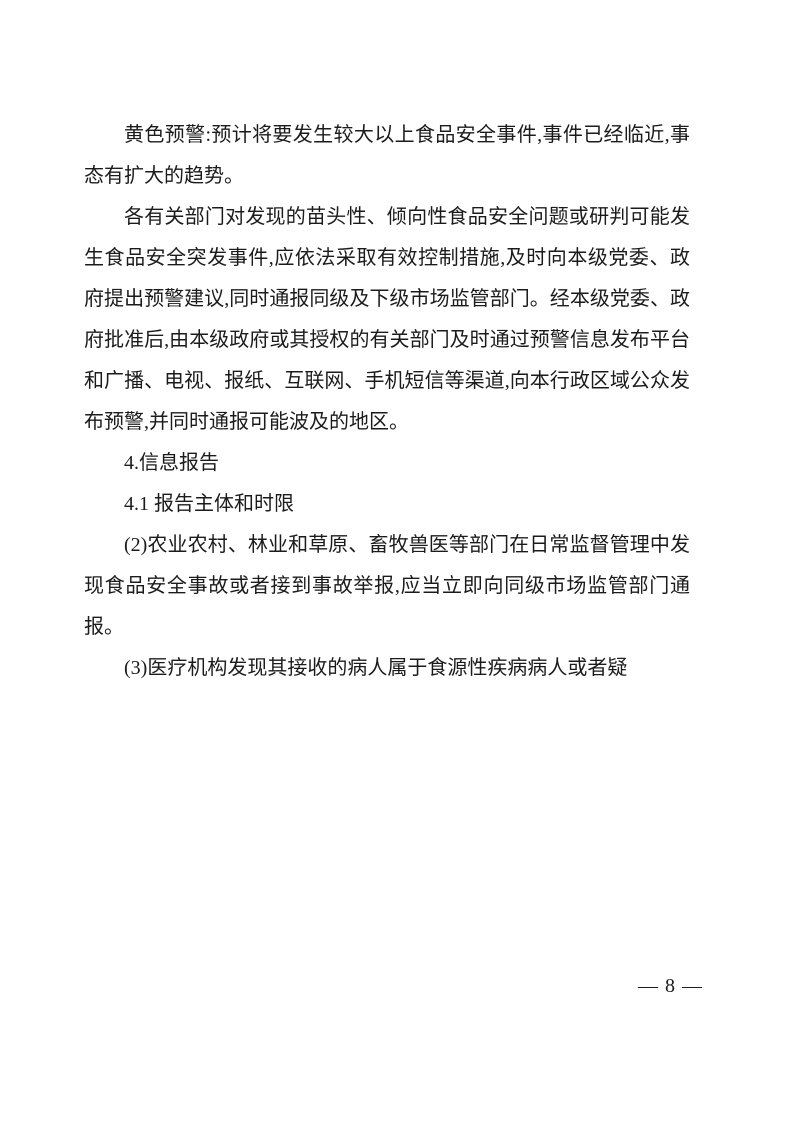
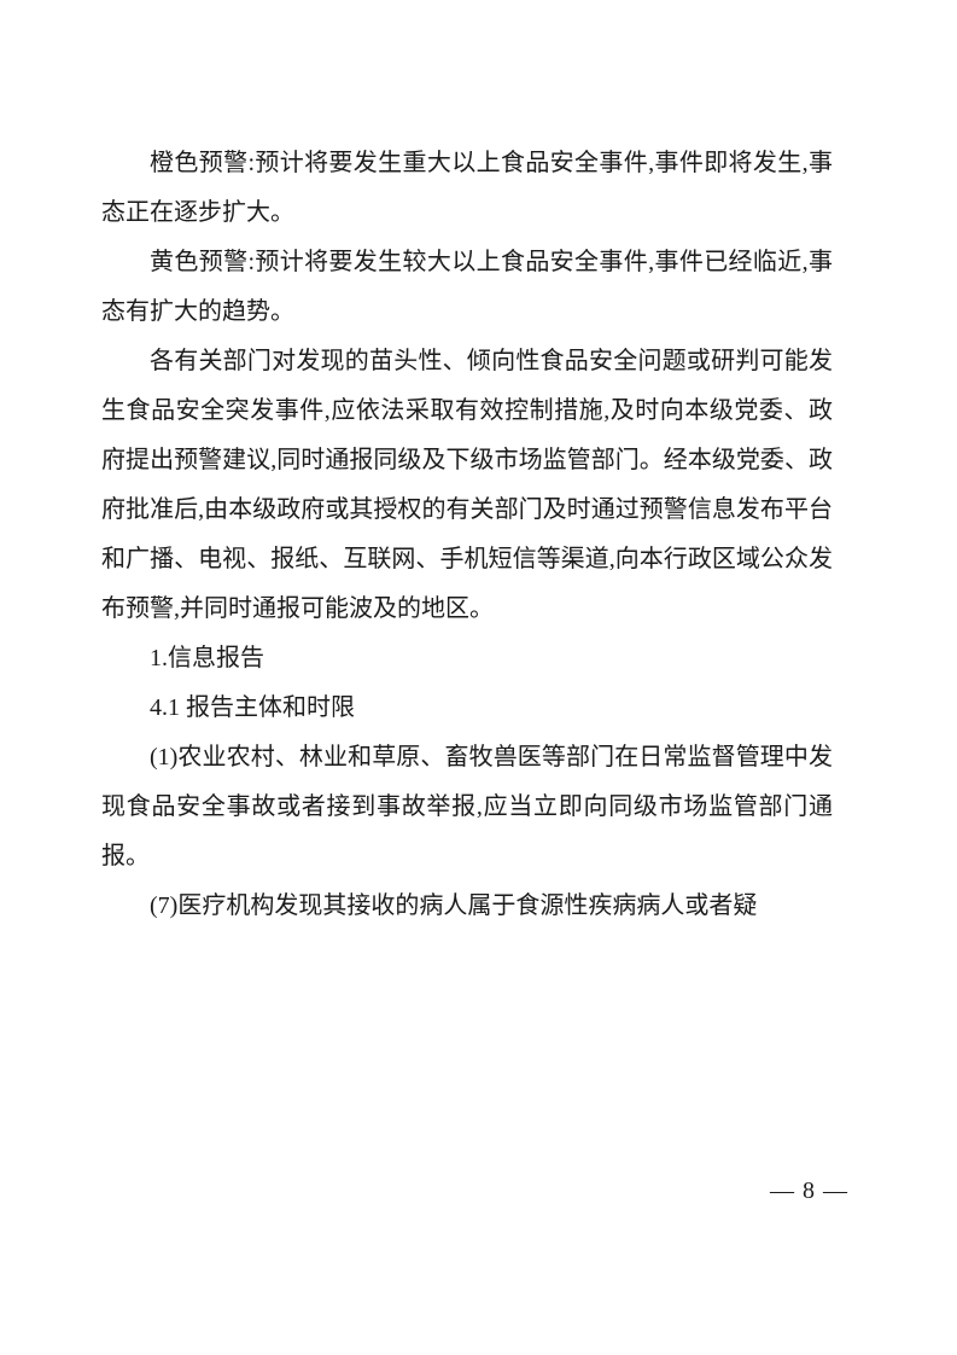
+ 橙色预警:预计将要发生重大以上食品安全事件,事件即将发生,事态正在逐步扩大。
  黄色预警:预计将要发生较大以上食品安全事件,事件已经临近,事态有扩大的趋势。
  各有关部门对发现的苗头性、倾向性食品安全问题或研判可能发生食品安全突发事件,应依法采取有效控制措施,及时向本级党委、政府提出预警建议,同时通报同级及下级市场监管部门。经本级党委、政府批准后,由本级政府或其授权的有关部门及时通过预警信息发布平台和广播、电视、报纸、互联网、手机短信等渠道,向本行政区域公众发布预警,并同时通报可能波及的地区。
- 4.信息报告
+ 1.信息报告
  4.1 报告主体和时限
- (2)农业农村、林业和草原、畜牧兽医等部门在日常监督管理中发现食品安全事故或者接到事故举报,应当立即向同级市场监管部门通报。
+ (1)农业农村、林业和草原、畜牧兽医等部门在日常监督管理中发现食品安全事故或者接到事故举报,应当立即向同级市场监管部门通报。
- (3)医疗机构发现其接收的病人属于食源性疾病病人或者疑
+ (7)医疗机构发现其接收的病人属于食源性疾病病人或者疑
  — 8 —
